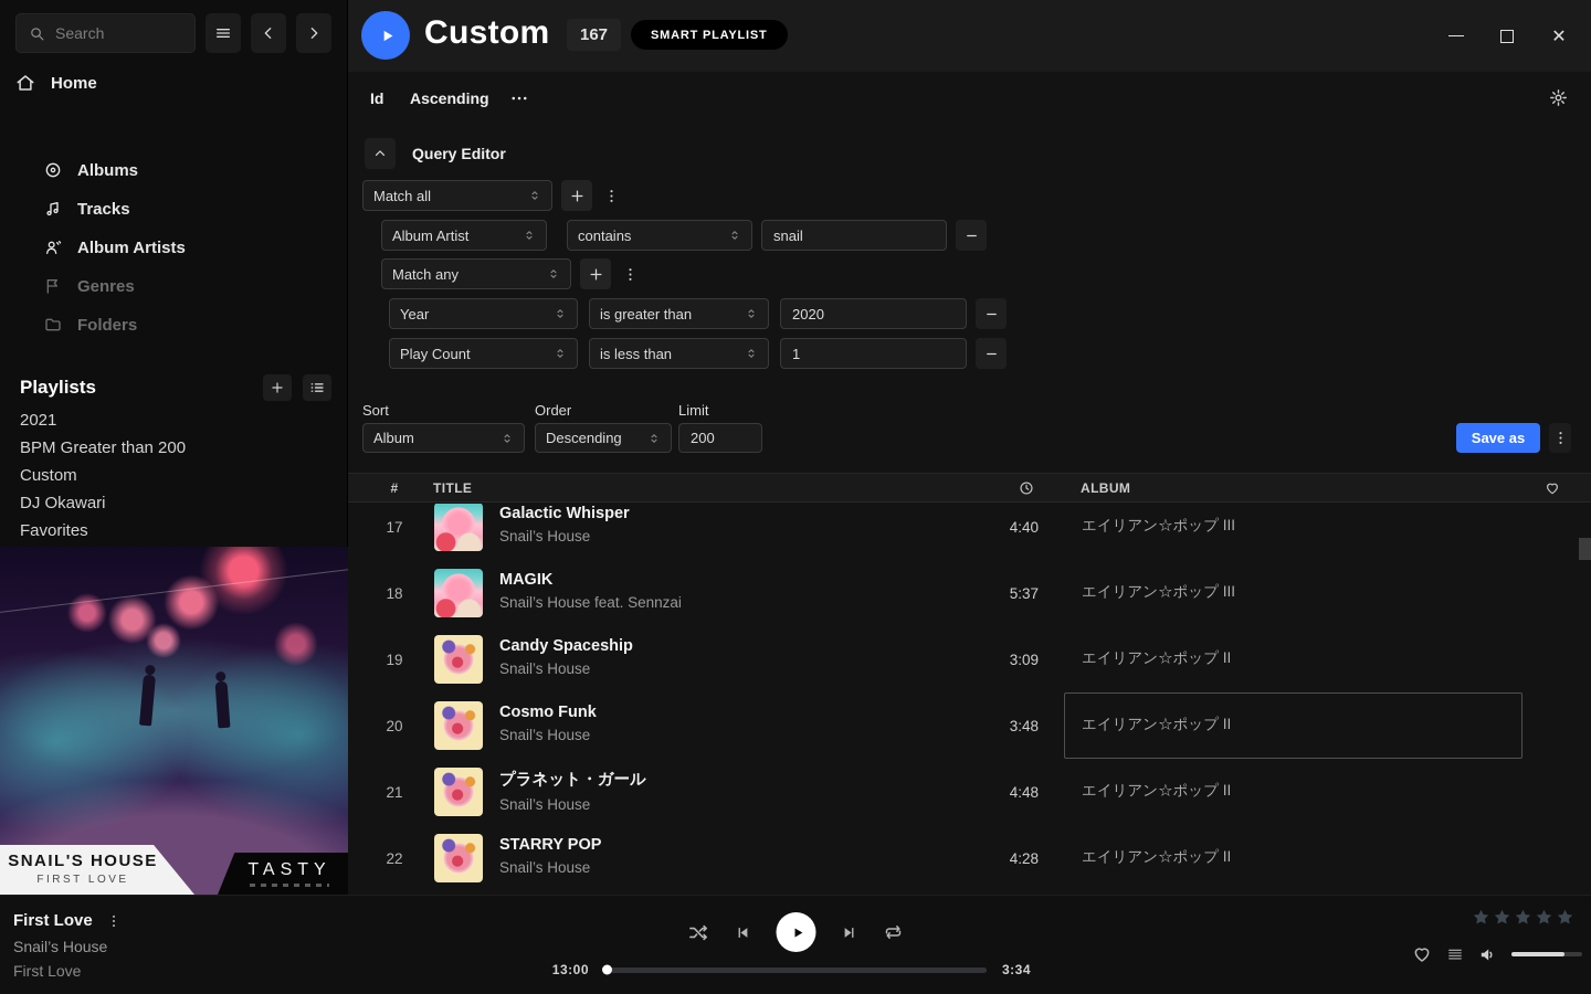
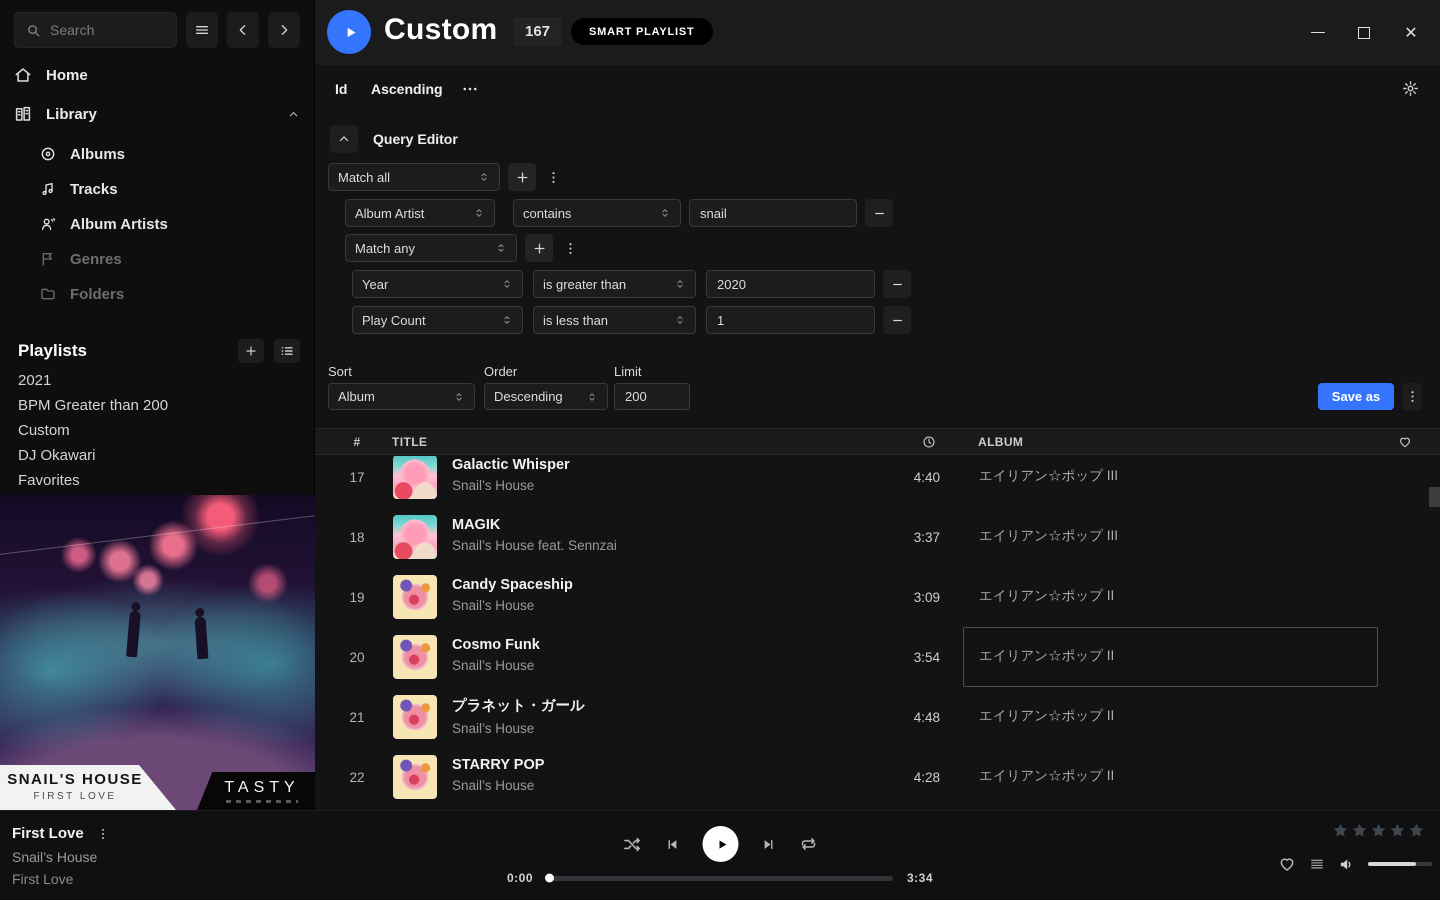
  Search
  Home
+ Library
  Albums
  Tracks
  Album Artists
  Genres
  Folders
  Playlists
  2021
  BPM Greater than 200
  Custom
  DJ Okawari
  Favorites
  SNAIL'S HOUSE
  FIRST LOVE
  TASTY
  Custom
  167
  SMART PLAYLIST
  ✕
  Id
  Ascending
  Query Editor
  Match all
  Album Artist
  contains
  snail
  Match any
  Year
  is greater than
  2020
  Play Count
  is less than
  1
  Sort
  Order
  Limit
  Album
  Descending
  200
  Save as
  #
  TITLE
  ALBUM
  17
  Galactic Whisper
  Snail’s House
  4:40
  エイリアン☆ポップ III
  18
  MAGIK
  Snail’s House feat. Sennzai
- 5:37
+ 3:37
  エイリアン☆ポップ III
  19
  Candy Spaceship
  Snail’s House
  3:09
  エイリアン☆ポップ II
  20
  Cosmo Funk
  Snail’s House
- 3:48
+ 3:54
  エイリアン☆ポップ II
  21
  プラネット・ガール
  Snail’s House
  4:48
  エイリアン☆ポップ II
  22
  STARRY POP
  Snail’s House
  4:28
  エイリアン☆ポップ II
  First Love
  Snail’s House
  First Love
- 13:00
+ 0:00
  3:34
